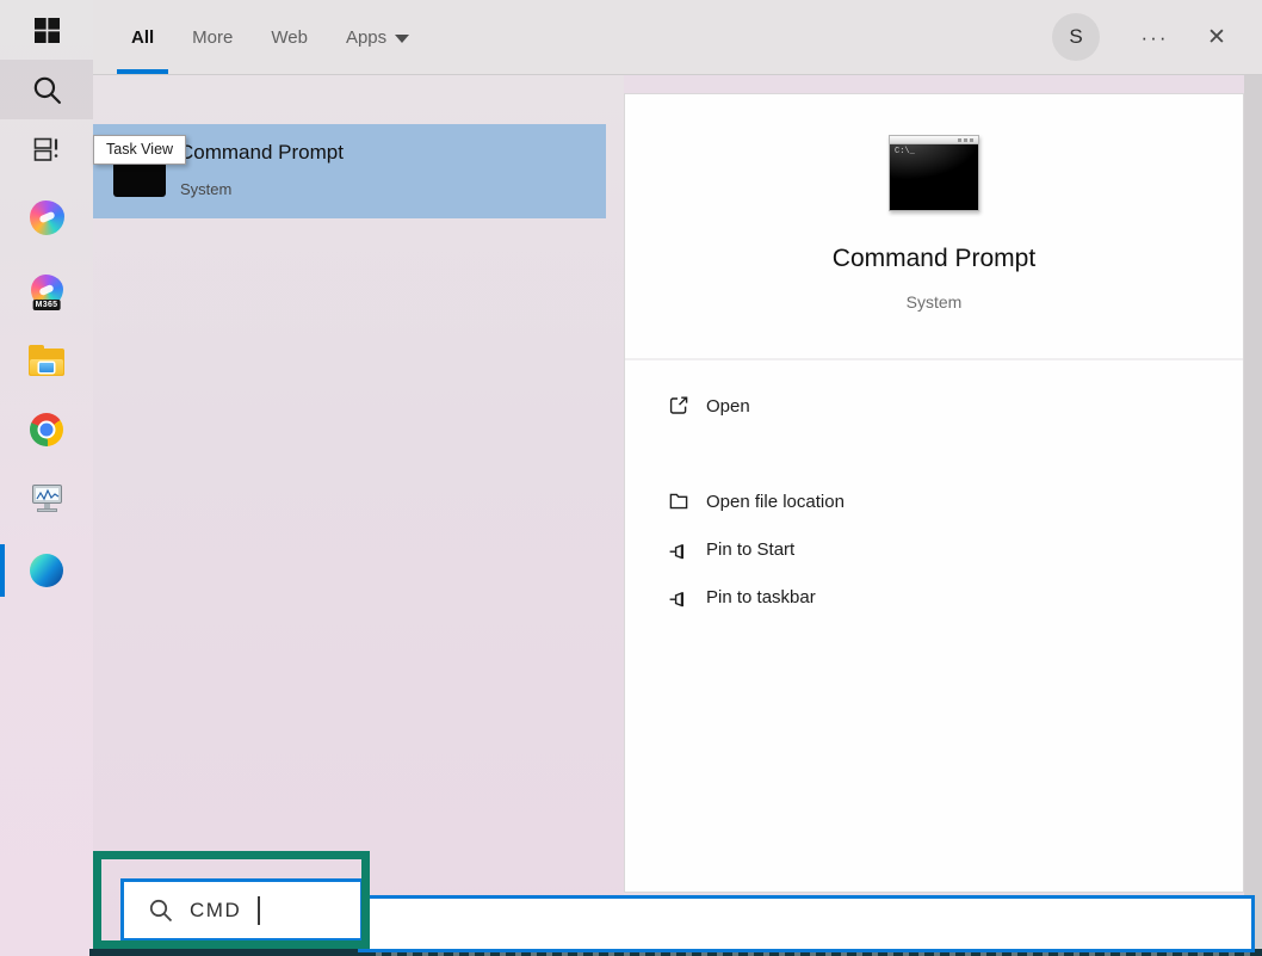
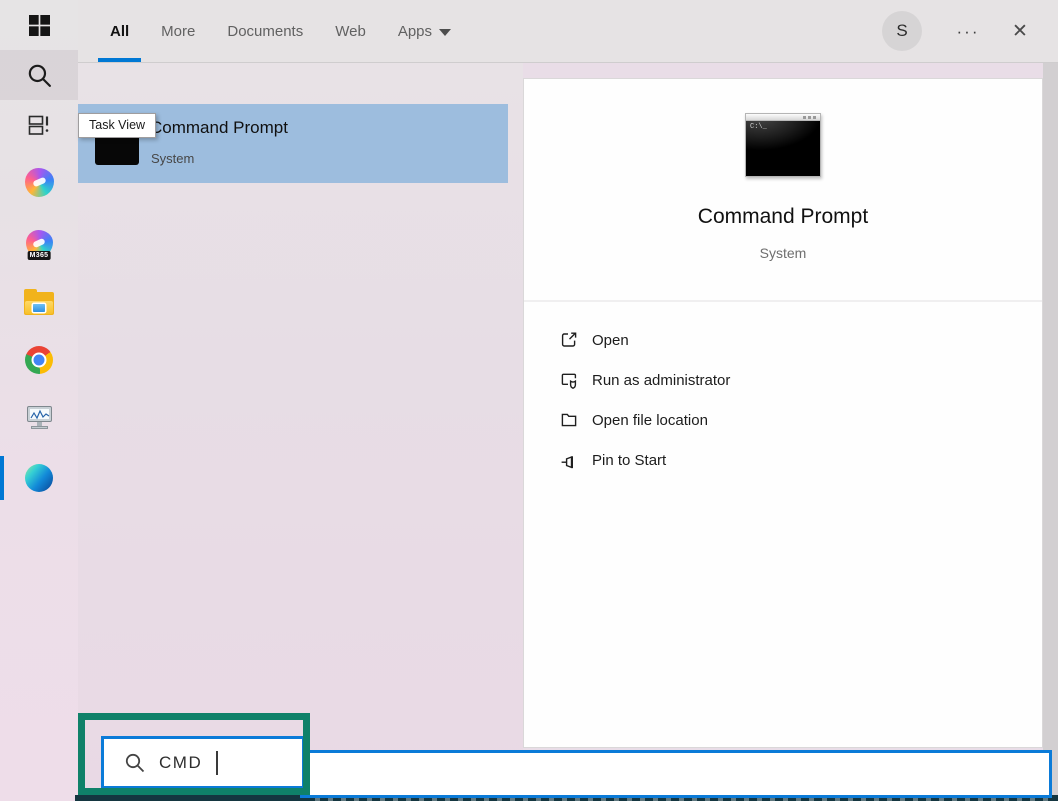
  All
  More
+ Documents
  Web
  Apps
  S
  ···
  ✕
  Command Prompt
  System
  Task View
  C:\_
  Command Prompt
  System
  Open
+ Run as administrator
  Open file location
  Pin to Start
- Pin to taskbar
  CMD
